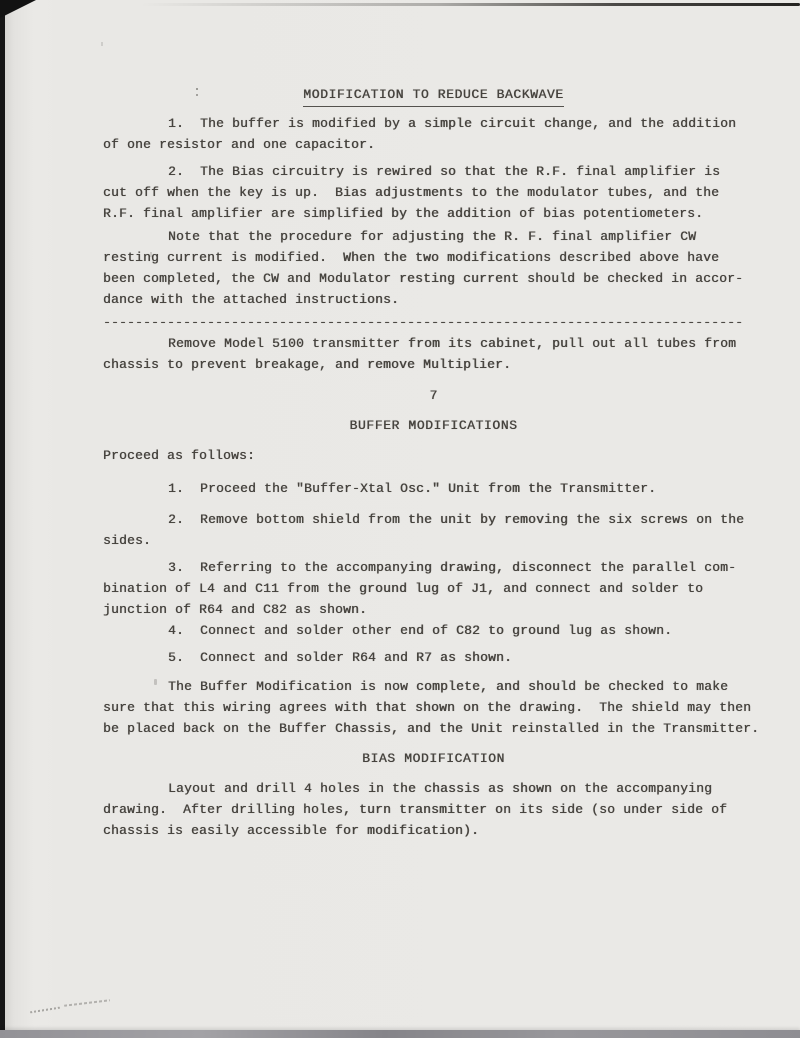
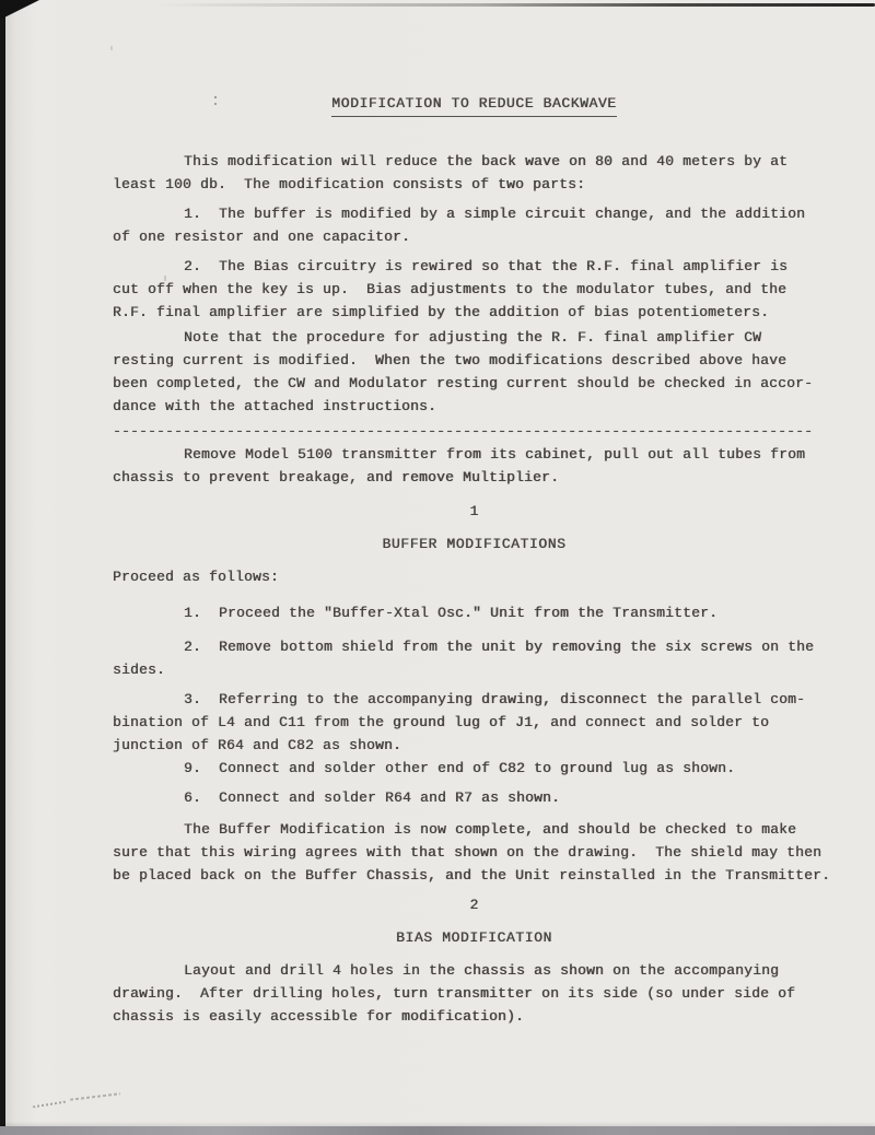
  MODIFICATION TO REDUCE BACKWAVE
+ This modification will reduce the back wave on 80 and 40 meters by at
+ least 100 db. The modification consists of two parts:
  1. The buffer is modified by a simple circuit change, and the addition
  of one resistor and one capacitor.
  2. The Bias circuitry is rewired so that the R.F. final amplifier is
  cut off when the key is up. Bias adjustments to the modulator tubes, and the
  R.F. final amplifier are simplified by the addition of bias potentiometers.
  Note that the procedure for adjusting the R. F. final amplifier CW
  resting current is modified. When the two modifications described above have
  been completed, the CW and Modulator resting current should be checked in accor-
  dance with the attached instructions.
  --------------------------------------------------------------------------------
  Remove Model 5100 transmitter from its cabinet, pull out all tubes from
  chassis to prevent breakage, and remove Multiplier.
- 7
+ 1
  BUFFER MODIFICATIONS
  Proceed as follows:
  1. Proceed the "Buffer-Xtal Osc." Unit from the Transmitter.
  2. Remove bottom shield from the unit by removing the six screws on the
  sides.
  3. Referring to the accompanying drawing, disconnect the parallel com-
  bination of L4 and C11 from the ground lug of J1, and connect and solder to
  junction of R64 and C82 as shown.
- 4. Connect and solder other end of C82 to ground lug as shown.
+ 9. Connect and solder other end of C82 to ground lug as shown.
- 5. Connect and solder R64 and R7 as shown.
+ 6. Connect and solder R64 and R7 as shown.
  The Buffer Modification is now complete, and should be checked to make
  sure that this wiring agrees with that shown on the drawing. The shield may then
  be placed back on the Buffer Chassis, and the Unit reinstalled in the Transmitter.
+ 2
  BIAS MODIFICATION
  Layout and drill 4 holes in the chassis as shown on the accompanying
  drawing. After drilling holes, turn transmitter on its side (so under side of
  chassis is easily accessible for modification).
